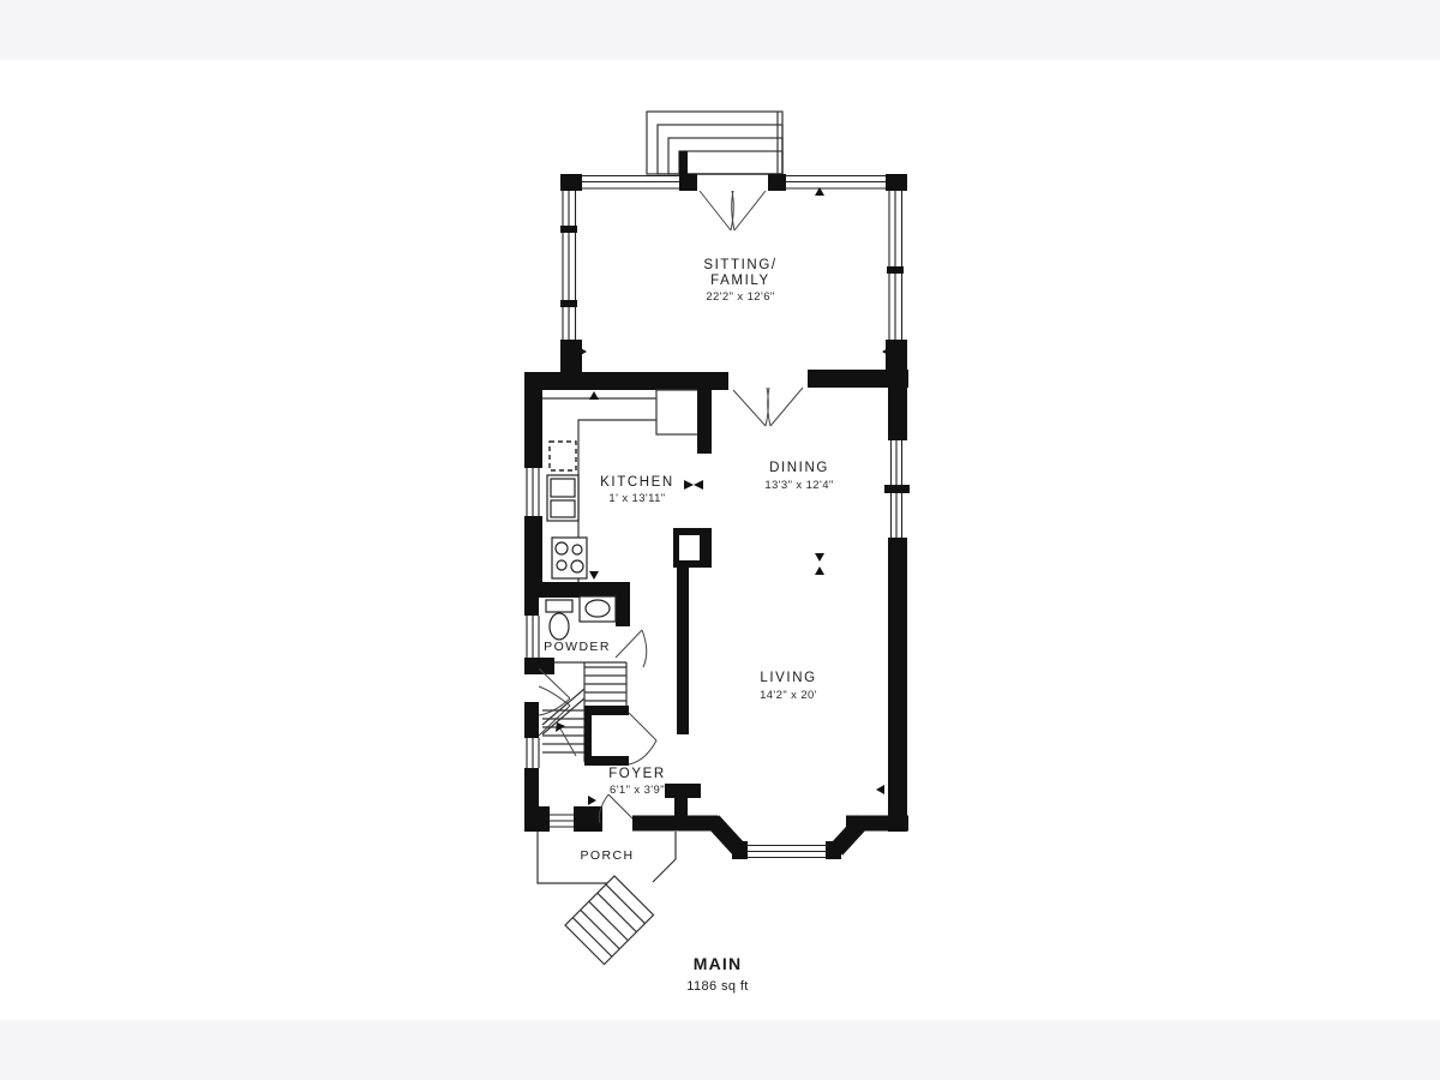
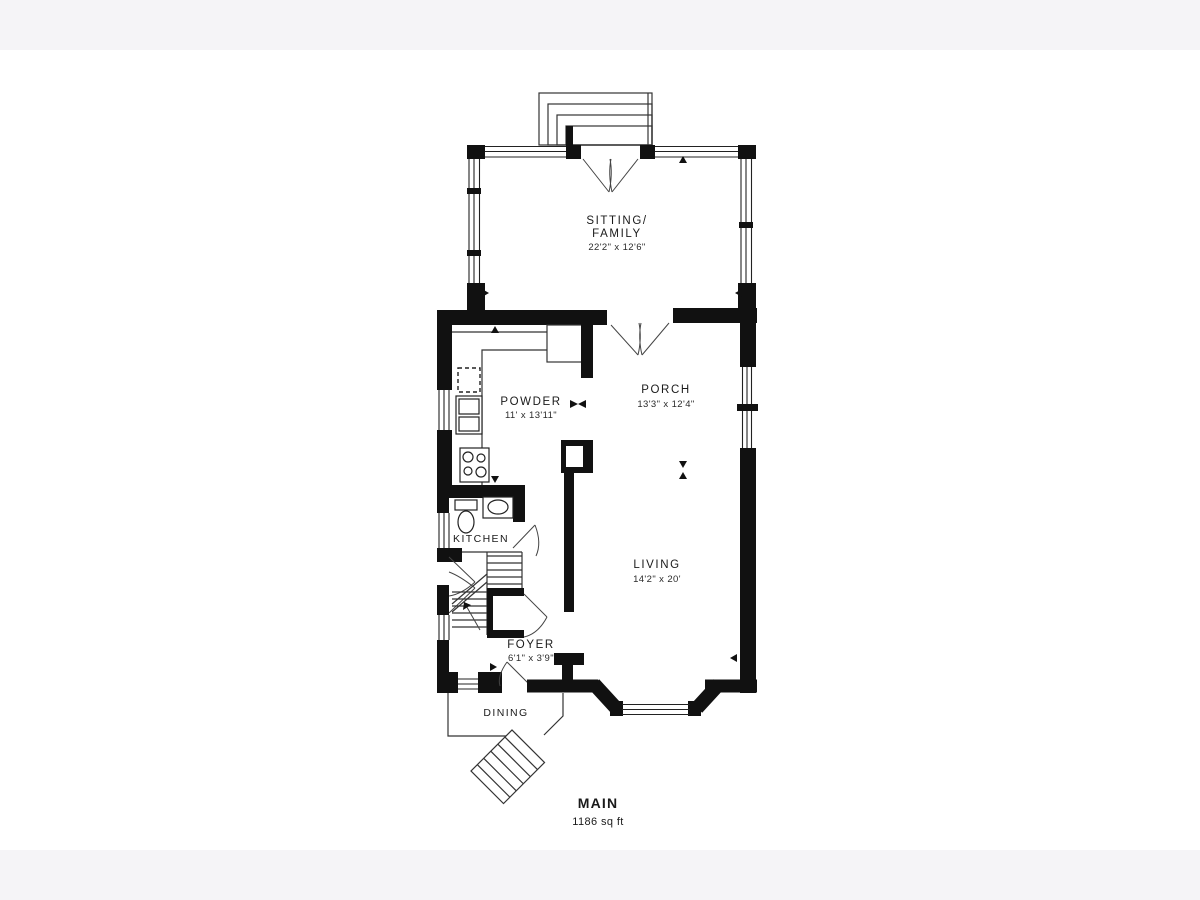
  SITTING/
  FAMILY
  22'2" x 12'6"
- KITCHEN
+ POWDER
- 1' x 13'11"
+ 11' x 13'11"
- DINING
+ PORCH
  13'3" x 12'4"
  LIVING
  14'2" x 20'
- POWDER
+ KITCHEN
  FOYER
  6'1" x 3'9"
- PORCH
+ DINING
  MAIN
  1186 sq ft
